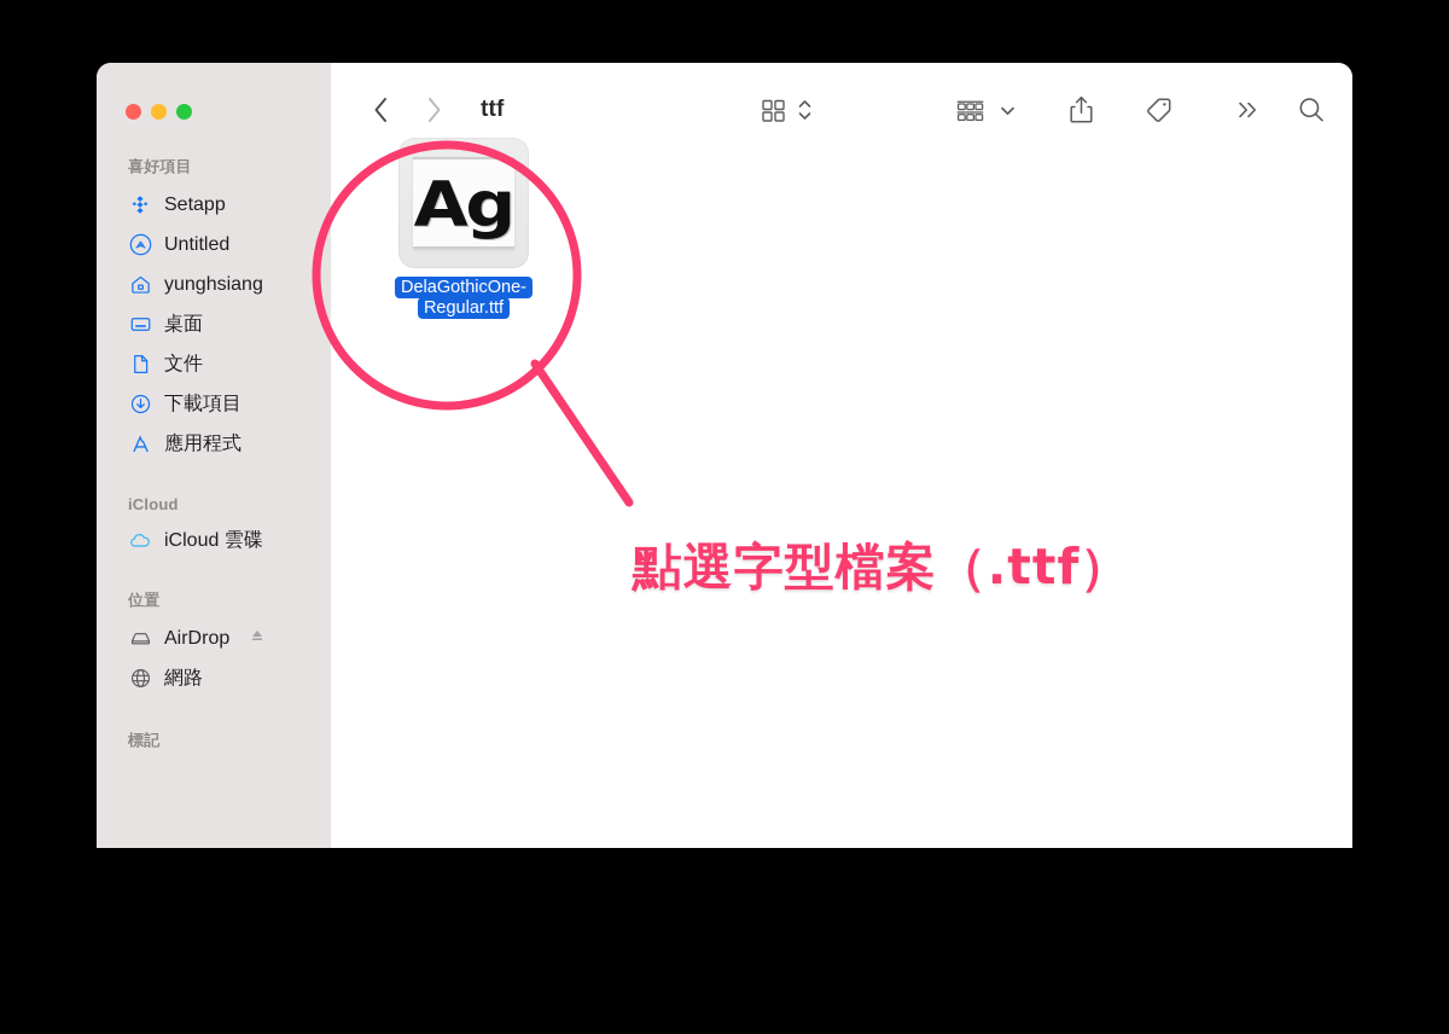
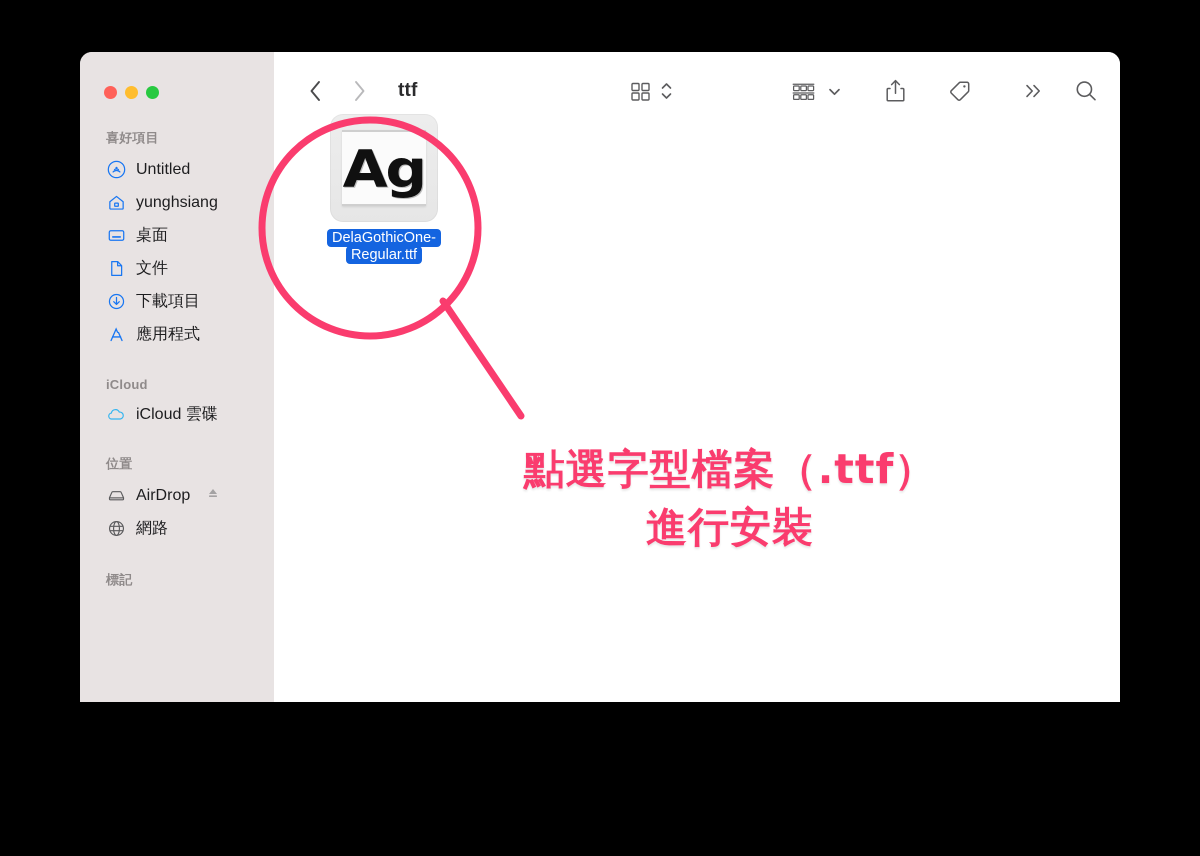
  喜好項目
- Setapp
  Untitled
  yunghsiang
  桌面
  文件
  下載項目
  應用程式
  iCloud
  iCloud 雲碟
  位置
  AirDrop
  網路
  標記
  ttf
  Ag
  DelaGothicOne-
  Regular.ttf
  點選字型檔案（.ttf）
+ 進行安裝
